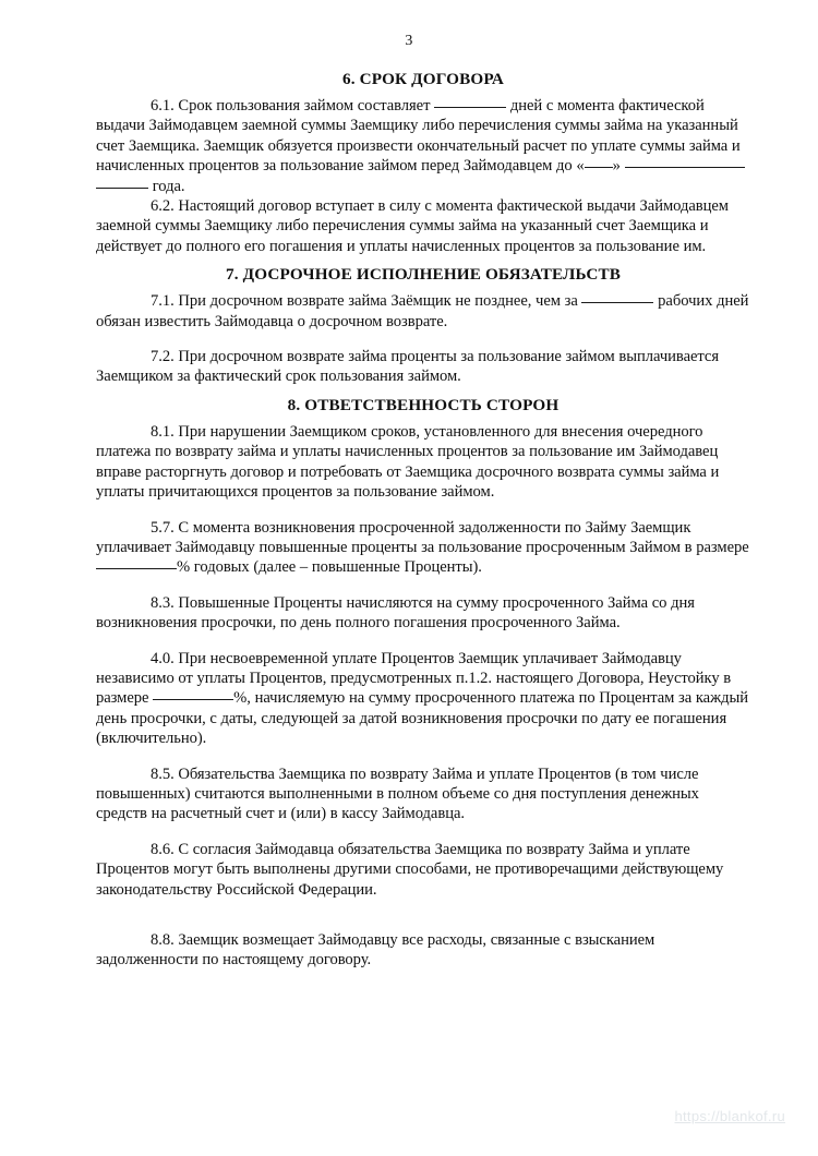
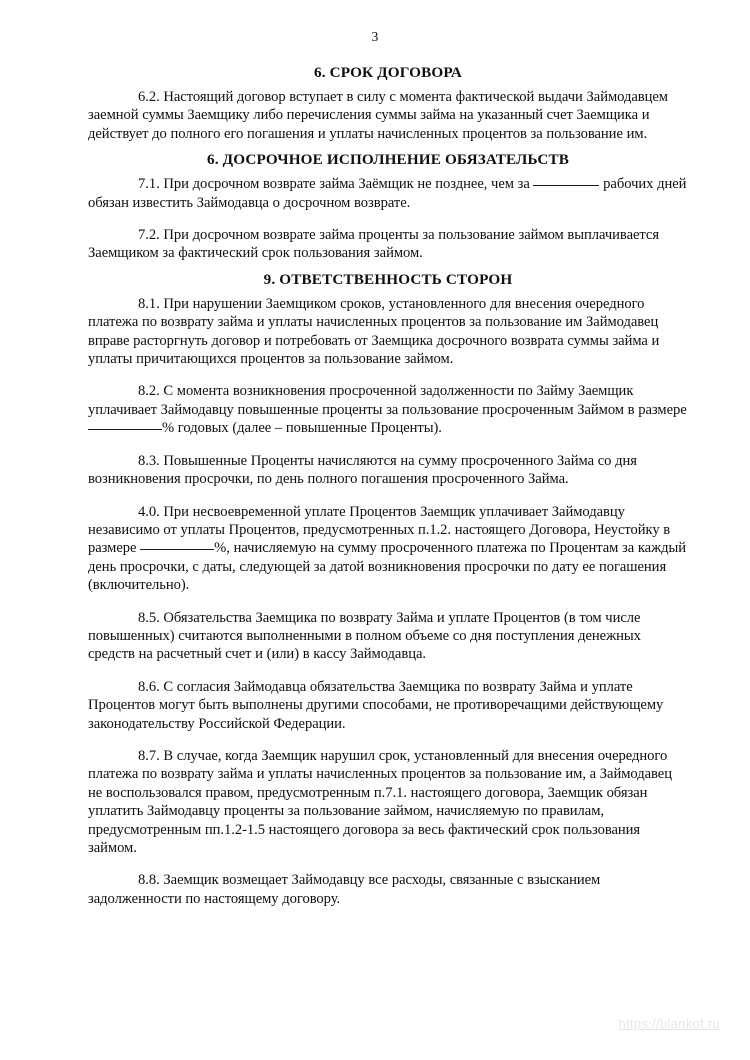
  3
  6. СРОК ДОГОВОРА
- 6.1. Срок пользования займом составляет дней с момента фактической выдачи Займодавцем заемной суммы Заемщику либо перечисления суммы займа на указанный счет Заемщика. Заемщик обязуется произвести окончательный расчет по уплате суммы займа и начисленных процентов за пользование займом перед Займодавцем до « » года.
  6.2. Настоящий договор вступает в силу с момента фактической выдачи Займодавцем заемной суммы Заемщику либо перечисления суммы займа на указанный счет Заемщика и действует до полного его погашения и уплаты начисленных процентов за пользование им.
- 7. ДОСРОЧНОЕ ИСПОЛНЕНИЕ ОБЯЗАТЕЛЬСТВ
+ 6. ДОСРОЧНОЕ ИСПОЛНЕНИЕ ОБЯЗАТЕЛЬСТВ
  7.1. При досрочном возврате займа Заёмщик не позднее, чем за рабочих дней обязан известить Займодавца о досрочном возврате.
  7.2. При досрочном возврате займа проценты за пользование займом выплачивается Заемщиком за фактический срок пользования займом.
- 8. ОТВЕТСТВЕННОСТЬ СТОРОН
+ 9. ОТВЕТСТВЕННОСТЬ СТОРОН
  8.1. При нарушении Заемщиком сроков, установленного для внесения очередного платежа по возврату займа и уплаты начисленных процентов за пользование им Займодавец вправе расторгнуть договор и потребовать от Заемщика досрочного возврата суммы займа и уплаты причитающихся процентов за пользование займом.
- 5.7. С момента возникновения просроченной задолженности по Займу Заемщик уплачивает Займодавцу повышенные проценты за пользование просроченным Займом в размере % годовых (далее – повышенные Проценты).
+ 8.2. С момента возникновения просроченной задолженности по Займу Заемщик уплачивает Займодавцу повышенные проценты за пользование просроченным Займом в размере % годовых (далее – повышенные Проценты).
  8.3. Повышенные Проценты начисляются на сумму просроченного Займа со дня возникновения просрочки, по день полного погашения просроченного Займа.
  4.0. При несвоевременной уплате Процентов Заемщик уплачивает Займодавцу независимо от уплаты Процентов, предусмотренных п.1.2. настоящего Договора, Неустойку в размере %, начисляемую на сумму просроченного платежа по Процентам за каждый день просрочки, с даты, следующей за датой возникновения просрочки по дату ее погашения (включительно).
  8.5. Обязательства Заемщика по возврату Займа и уплате Процентов (в том числе повышенных) считаются выполненными в полном объеме со дня поступления денежных средств на расчетный счет и (или) в кассу Займодавца.
  8.6. С согласия Займодавца обязательства Заемщика по возврату Займа и уплате Процентов могут быть выполнены другими способами, не противоречащими действующему законодательству Российской Федерации.
+ 8.7. В случае, когда Заемщик нарушил срок, установленный для внесения очередного платежа по возврату займа и уплаты начисленных процентов за пользование им, а Займодавец не воспользовался правом, предусмотренным п.7.1. настоящего договора, Заемщик обязан уплатить Займодавцу проценты за пользование займом, начисляемую по правилам, предусмотренным пп.1.2-1.5 настоящего договора за весь фактический срок пользования займом.
  8.8. Заемщик возмещает Займодавцу все расходы, связанные с взысканием задолженности по настоящему договору.
  https://blankof.ru
